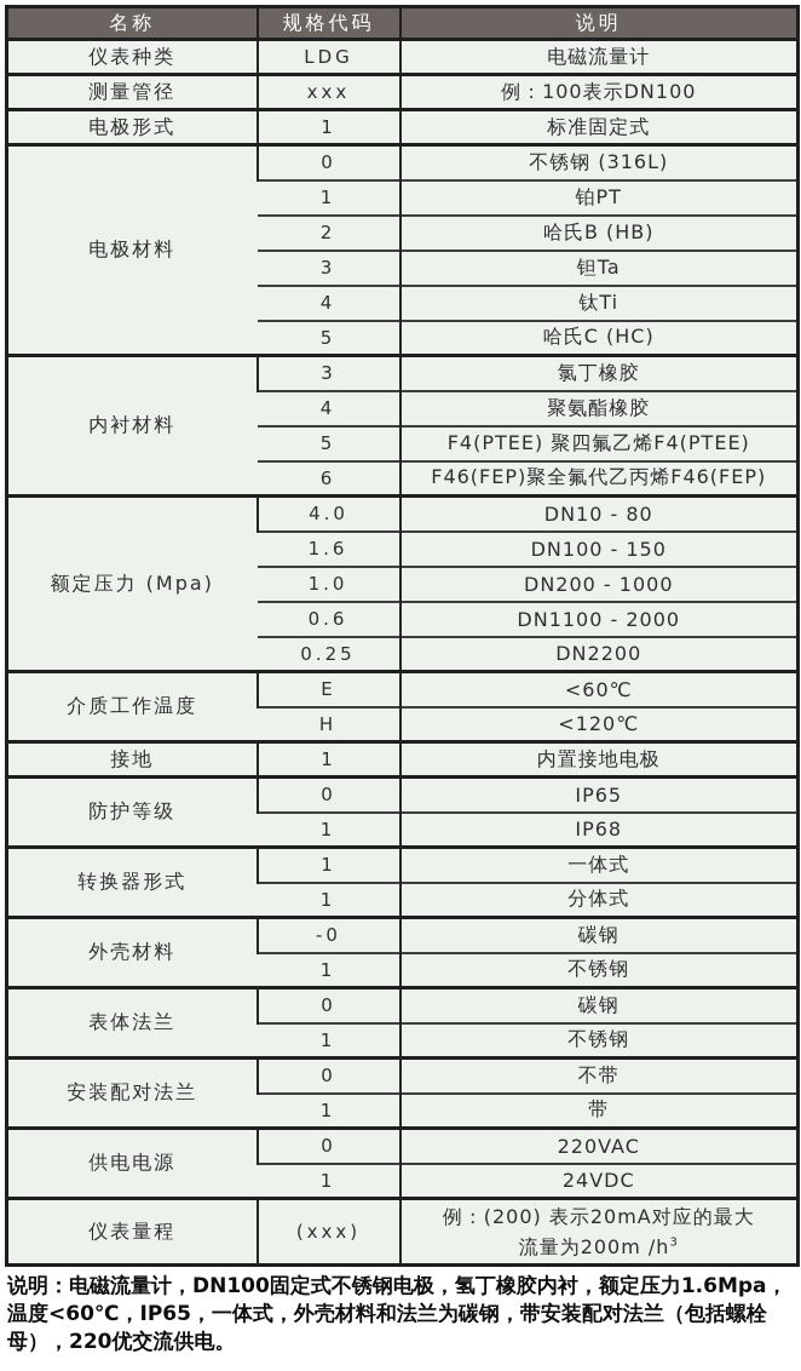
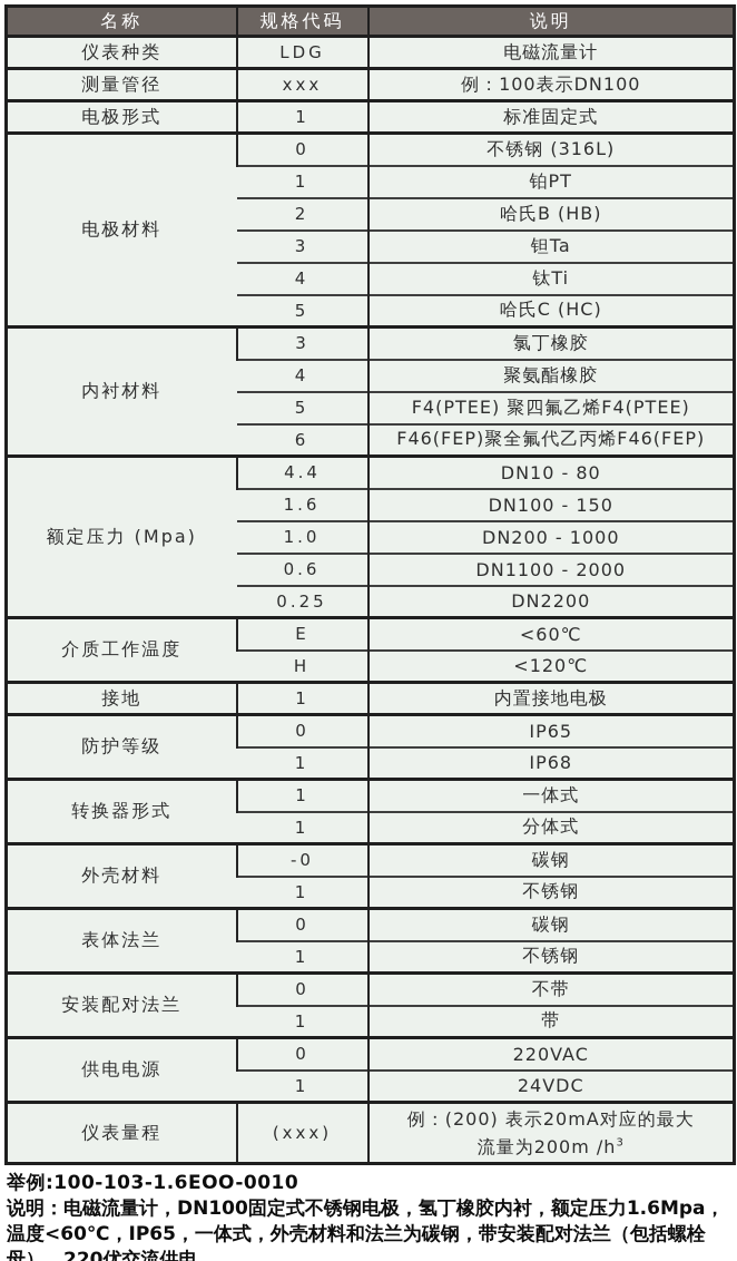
  名称	规格代码	说明
  仪表种类	LDG	电磁流量计
  测量管径	xxx	例：100表示DN100
  电极形式	1	标准固定式
  电极材料	0	不锈钢 (316L)
  1	铂PT
  2	哈氏B (HB)
  3	钽Ta
  4	钛Ti
  5	哈氏C (HC)
  内衬材料	3	氯丁橡胶
  4	聚氨酯橡胶
  5	F4(PTEE) 聚四氟乙烯F4(PTEE)
  6	F46(FEP)聚全氟代乙丙烯F46(FEP)
- 额定压力 (Mpa)	4.0	DN10 - 80
+ 额定压力 (Mpa)	4.4	DN10 - 80
  1.6	DN100 - 150
  1.0	DN200 - 1000
  0.6	DN1100 - 2000
  0.25	DN2200
  介质工作温度	E	<60℃
  H	<120℃
  接地	1	内置接地电极
  防护等级	0	IP65
  1	IP68
  转换器形式	1	一体式
  1	分体式
  外壳材料	-0	碳钢
  1	不锈钢
  表体法兰	0	碳钢
  1	不锈钢
  安装配对法兰	0	不带
  1	带
  供电电源	0	220VAC
  1	24VDC
  仪表量程	(xxx)	例：(200) 表示20mA对应的最大流量为200m /h3
+ 举例:100-103-1.6EOO-0010
  说明：电磁流量计，DN100固定式不锈钢电极，氢丁橡胶内衬，额定压力1.6Mpa，温度<60℃，IP65，一体式，外壳材料和法兰为碳钢，带安装配对法兰（包括螺栓母），220优交流供电。
